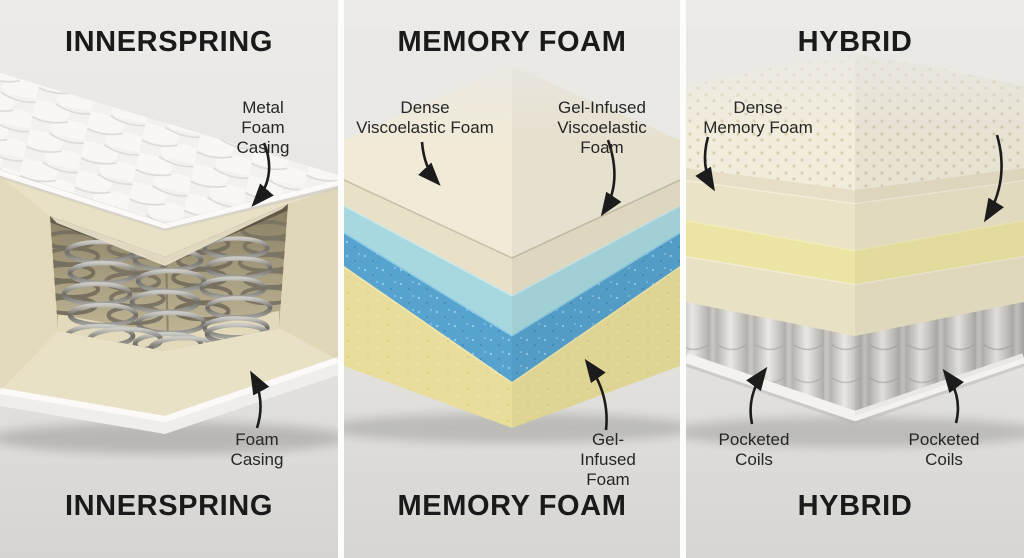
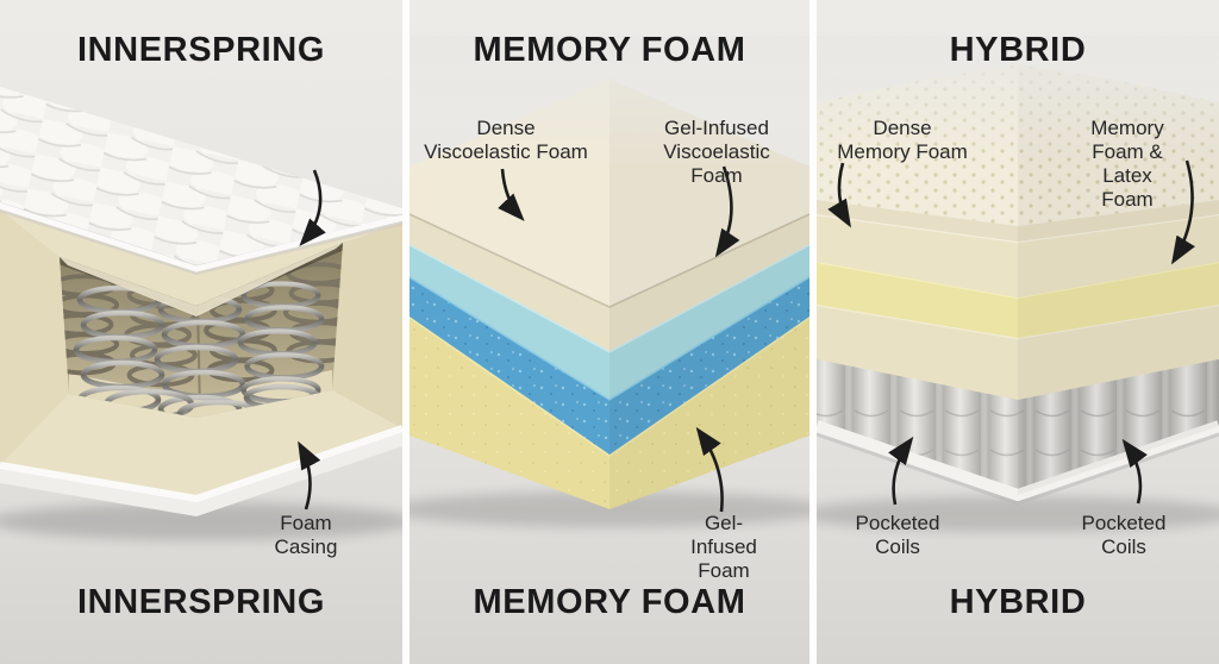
  INNERSPRING
- Metal
- Foam Casing
  Foam
  Casing
  INNERSPRING
  MEMORY FOAM
  Dense
  Viscoelastic Foam
  Gel-Infused
  Viscoelastic Foam
  Gel-Infused
  Foam
  MEMORY FOAM
  HYBRID
  Dense
  Memory Foam
+ Memory Foam &
+ Latex Foam
  Pocketed
  Coils
  Pocketed
  Coils
  HYBRID
